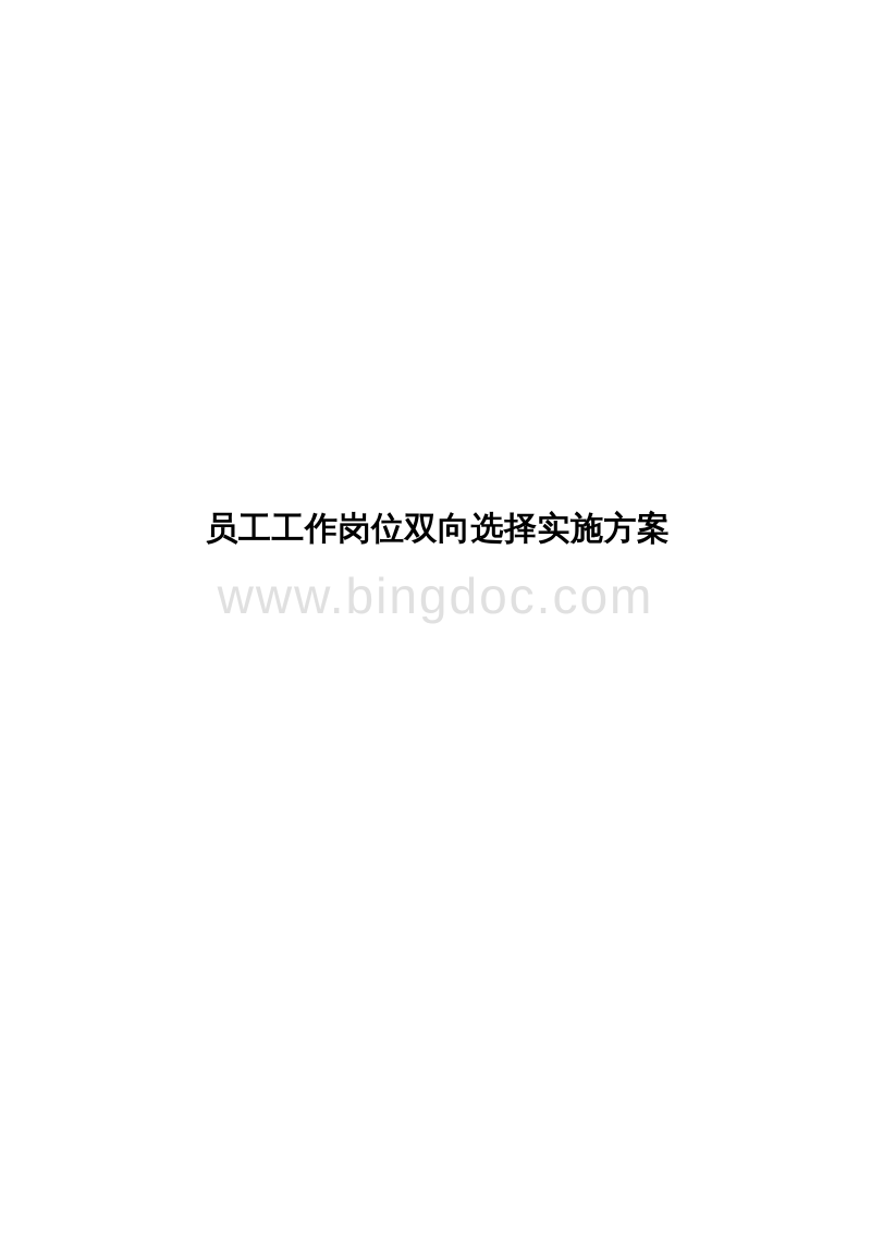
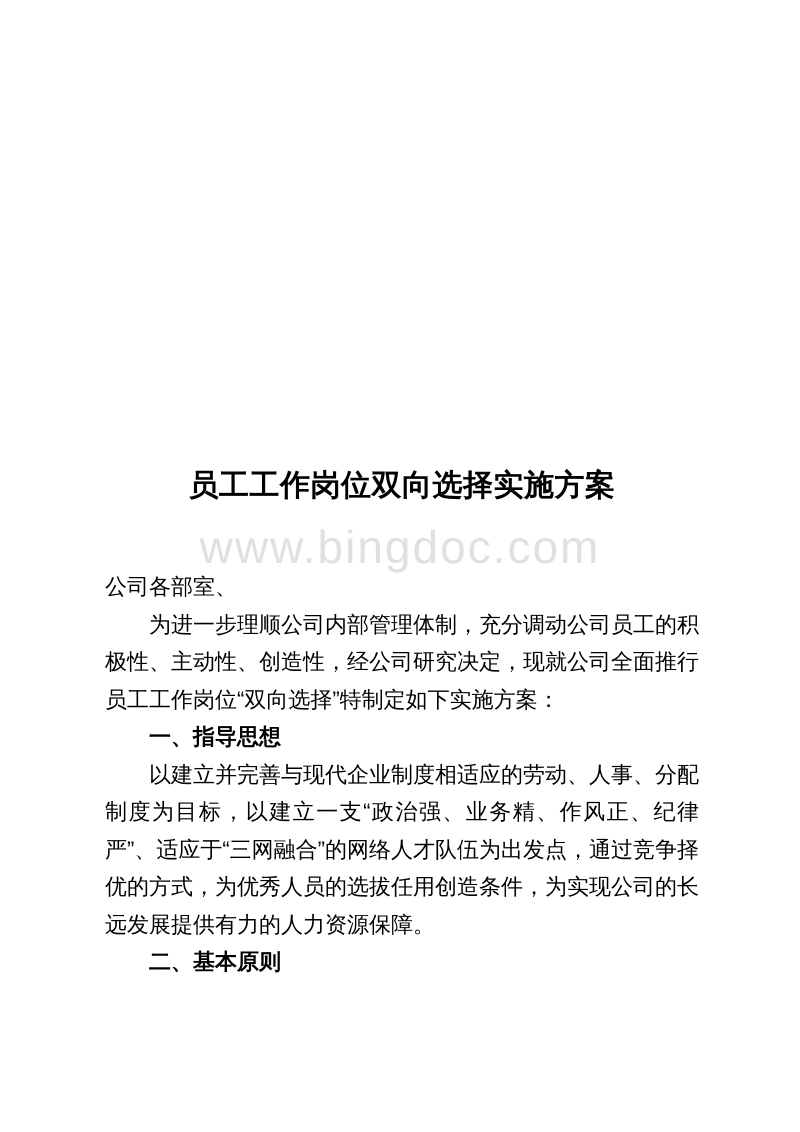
  员工工作岗位双向选择实施方案
  www.bingdoc.com
+ 公司各部室、
+ 为进一步理顺公司内部管理体制，充分调动公司员工的积极性、主动性、创造性，经公司研究决定，现就公司全面推行员工工作岗位“双向选择”特制定如下实施方案：
+ 一、指导思想
+ 以建立并完善与现代企业制度相适应的劳动、人事、分配制度为目标，以建立一支“政治强、业务精、作风正、纪律严”、适应于“三网融合”的网络人才队伍为出发点，通过竞争择优的方式，为优秀人员的选拔任用创造条件，为实现公司的长远发展提供有力的人力资源保障。
+ 二、基本原则
